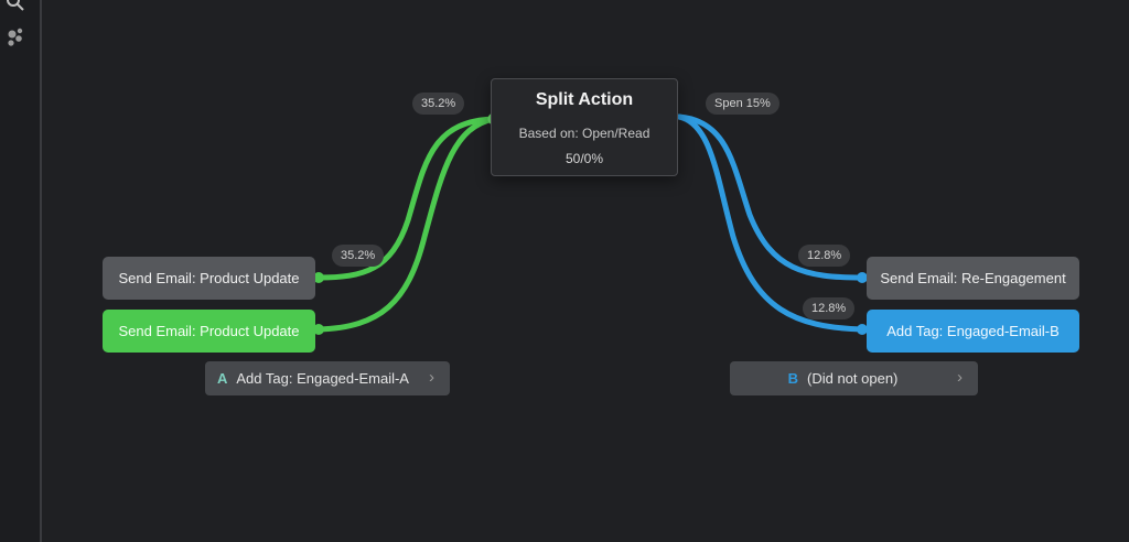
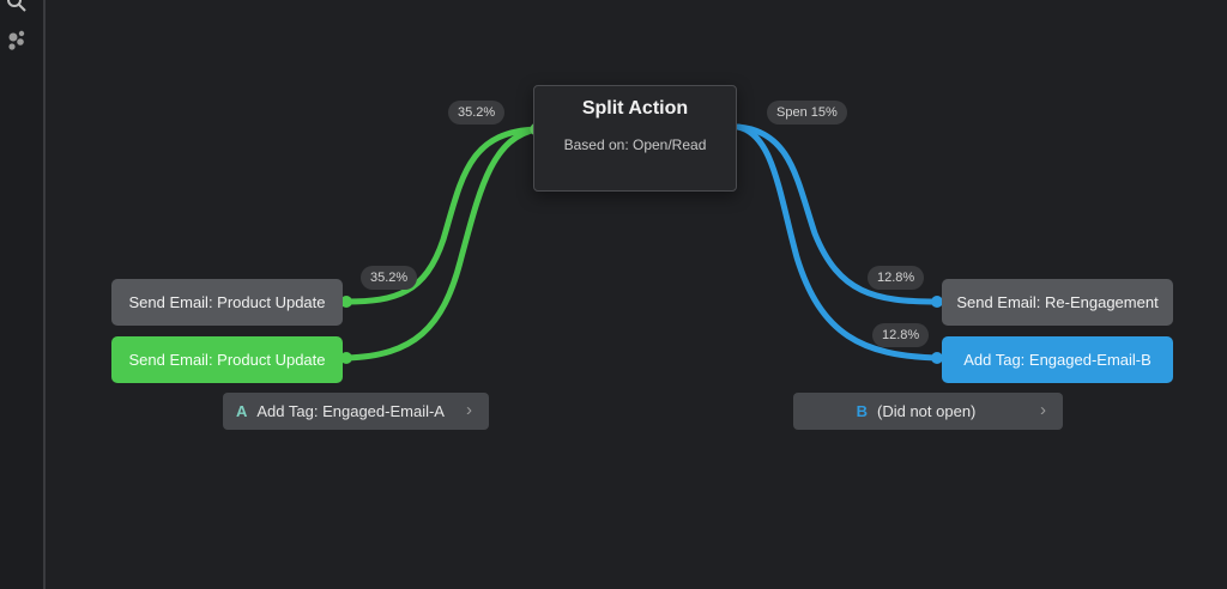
  Split Action
  Based on: Open/Read
- 50/0%
  35.2%
  Spen 15%
  35.2%
  12.8%
  12.8%
  Send Email: Product Update
  Send Email: Product Update
  Send Email: Re-Engagement
  Add Tag: Engaged-Email-B
  A
  Add Tag: Engaged-Email-A
  ›
  B
  (Did not open)
  ›
